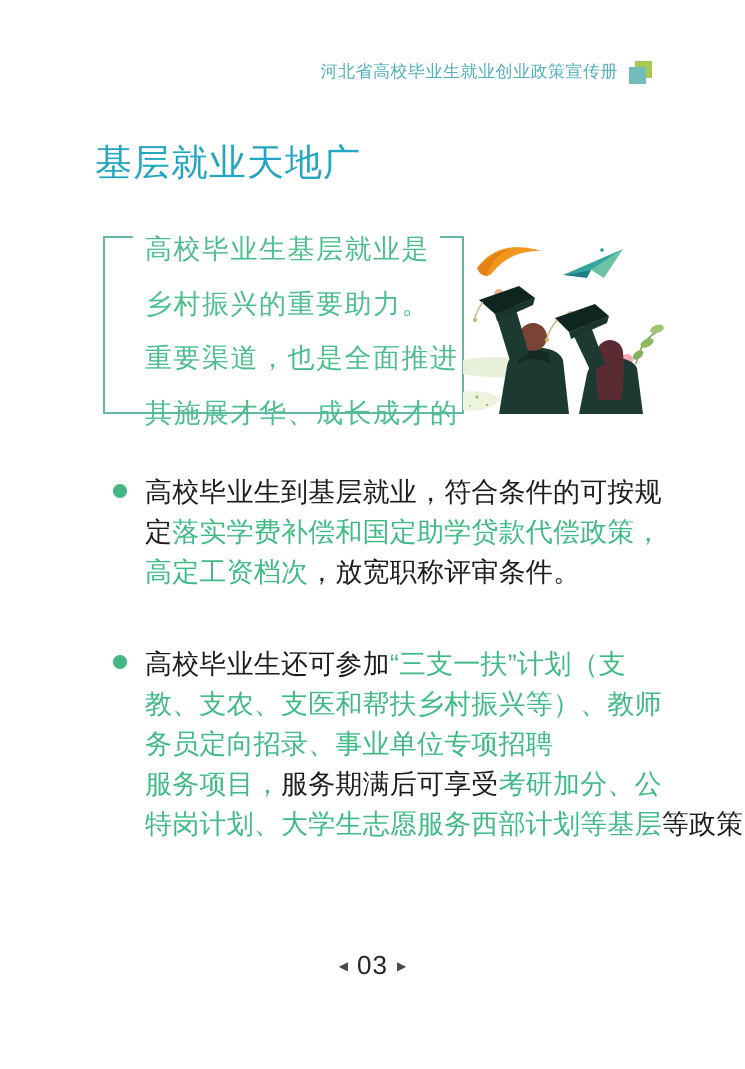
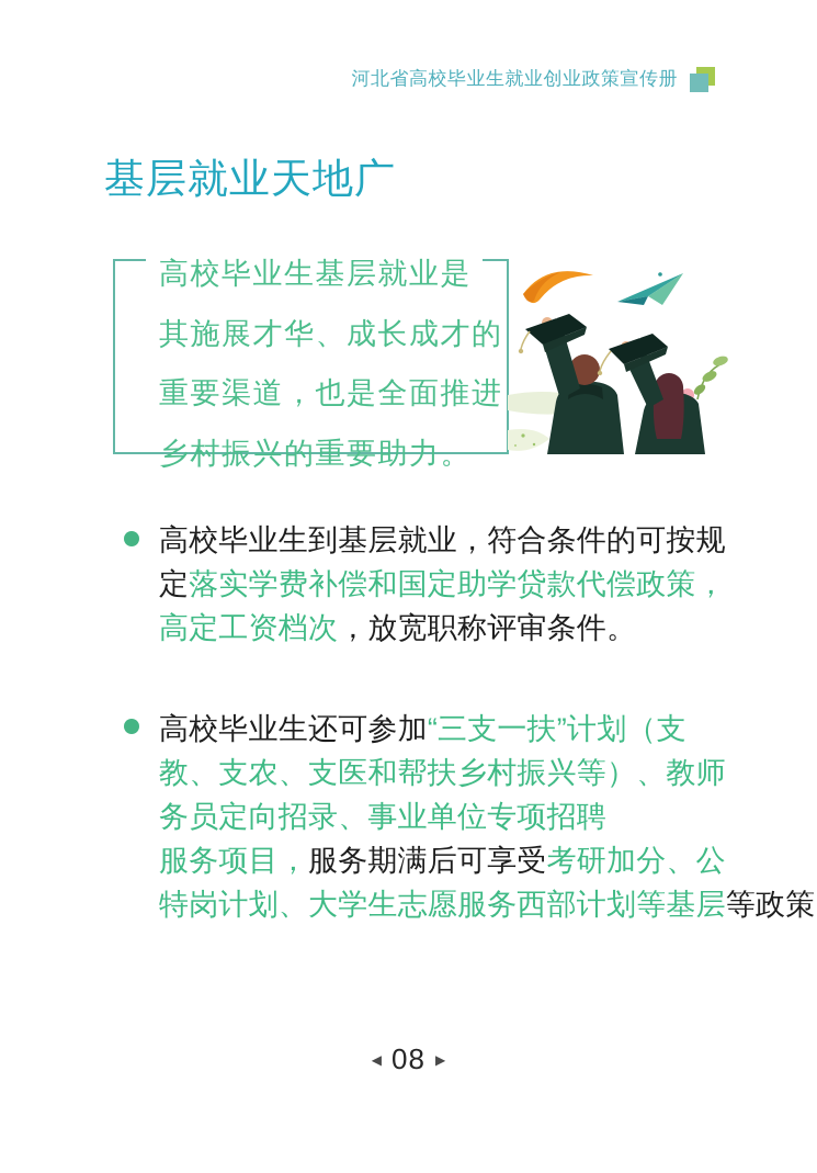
  河北省高校毕业生就业创业政策宣传册
  基层就业天地广
  高校毕业生基层就业是
- 乡村振兴的重要助力。
+ 其施展才华、成长成才的
  重要渠道，也是全面推进
- 其施展才华、成长成才的
+ 乡村振兴的重要助力。
  高校毕业生到基层就业，符合条件的可按规
  定落实学费补偿和国定助学贷款代偿政策，
  高定工资档次，放宽职称评审条件。
  高校毕业生还可参加“三支一扶”计划（支
  教、支农、支医和帮扶乡村振兴等）、教师
  务员定向招录、事业单位专项招聘
  服务项目，服务期满后可享受考研加分、公
  特岗计划、大学生志愿服务西部计划等基层等政策
  ◀
- 03
+ 08
  ▶
